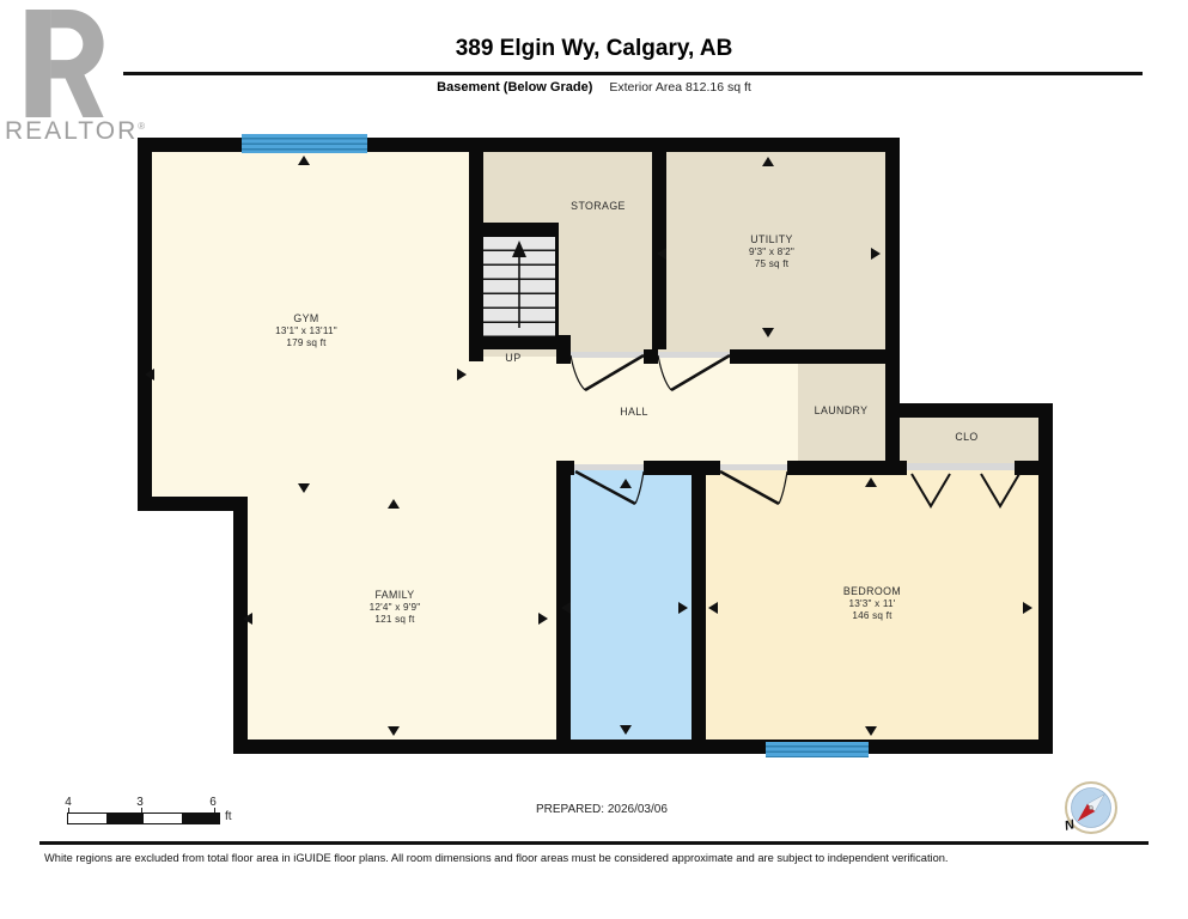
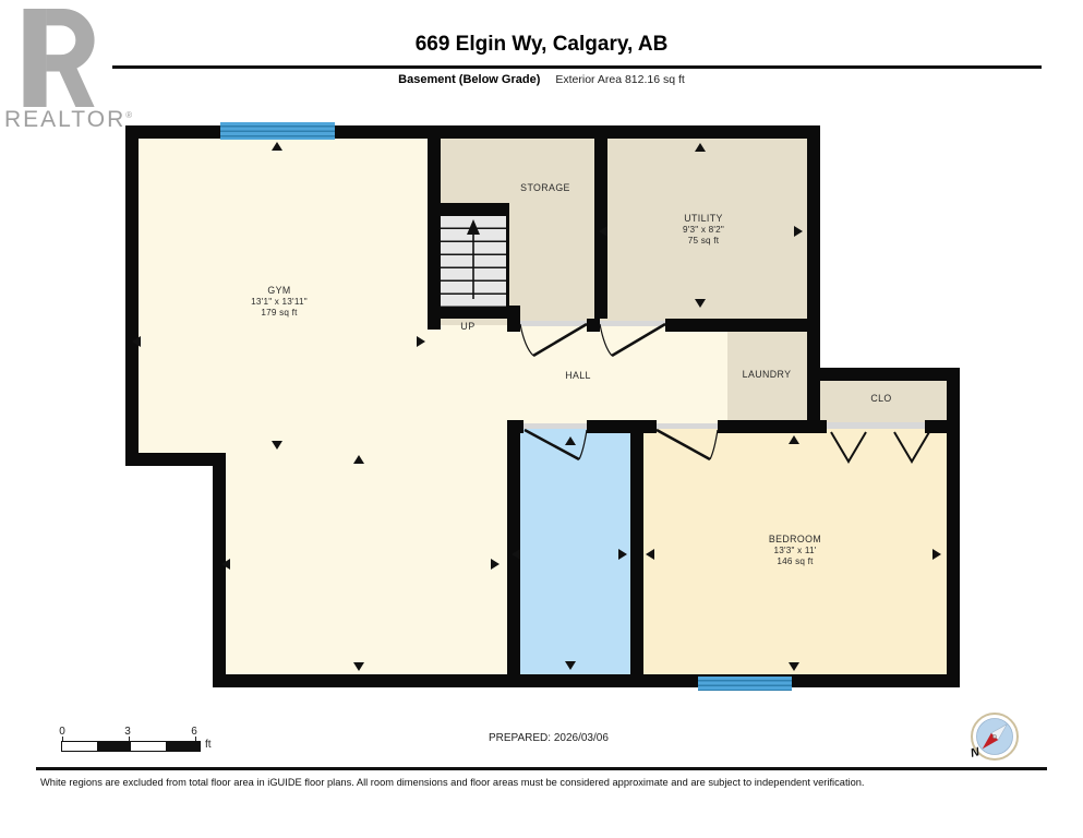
  REALTOR®
- 389 Elgin Wy, Calgary, AB
+ 669 Elgin Wy, Calgary, AB
  Basement (Below Grade)
  Exterior Area 812.16 sq ft
  GYM
  13'1" x 13'11"
  179 sq ft
  STORAGE
  UTILITY
  9'3" x 8'2"
  75 sq ft
  UP
  HALL
  LAUNDRY
  CLO
- FAMILY
- 12'4" x 9'9"
- 121 sq ft
  BEDROOM
  13'3" x 11'
  146 sq ft
- 4
+ 0
  3
  6
  ft
  PREPARED: 2026/03/06
  White regions are excluded from total floor area in iGUIDE floor plans. All room dimensions and floor areas must be considered approximate and are subject to independent verification.
